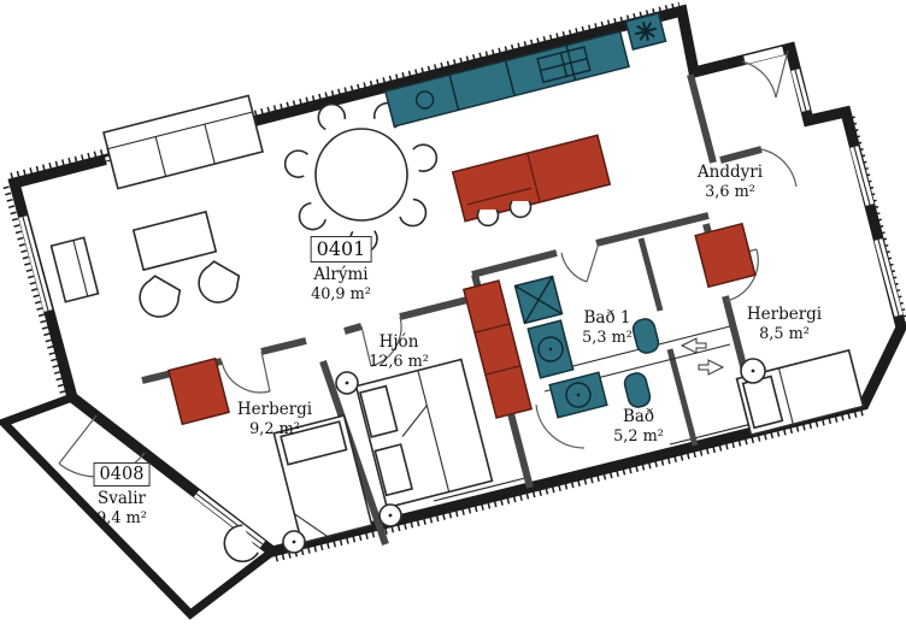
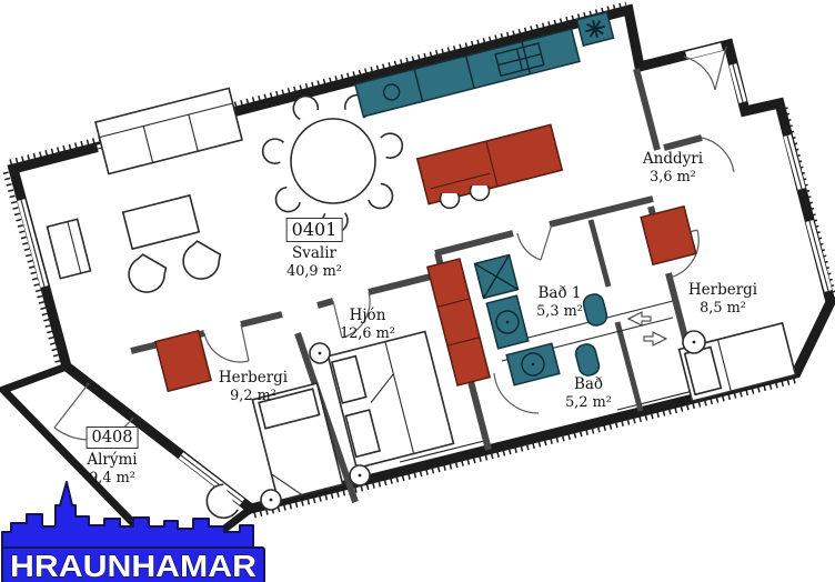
+ HRAUNHAMAR
  0401
- Alrými
+ Svalir
  40,9 m²
  Anddyri
  3,6 m²
  Hjón
  12,6 m²
  Herbergi
  9,2 m²
  Bað 1
  5,3 m²
  Bað
  5,2 m²
  Herbergi
  8,5 m²
  0408
- Svalir
+ Alrými
  9,4 m²
